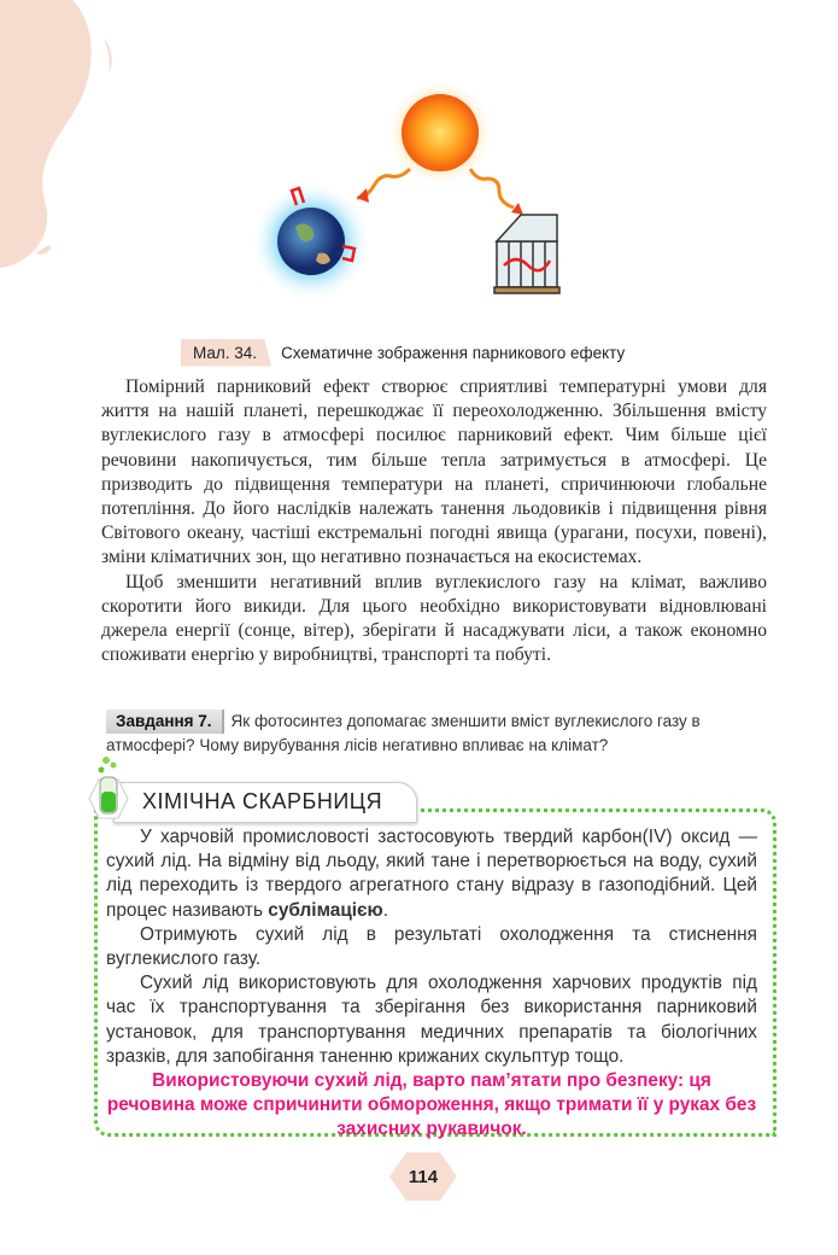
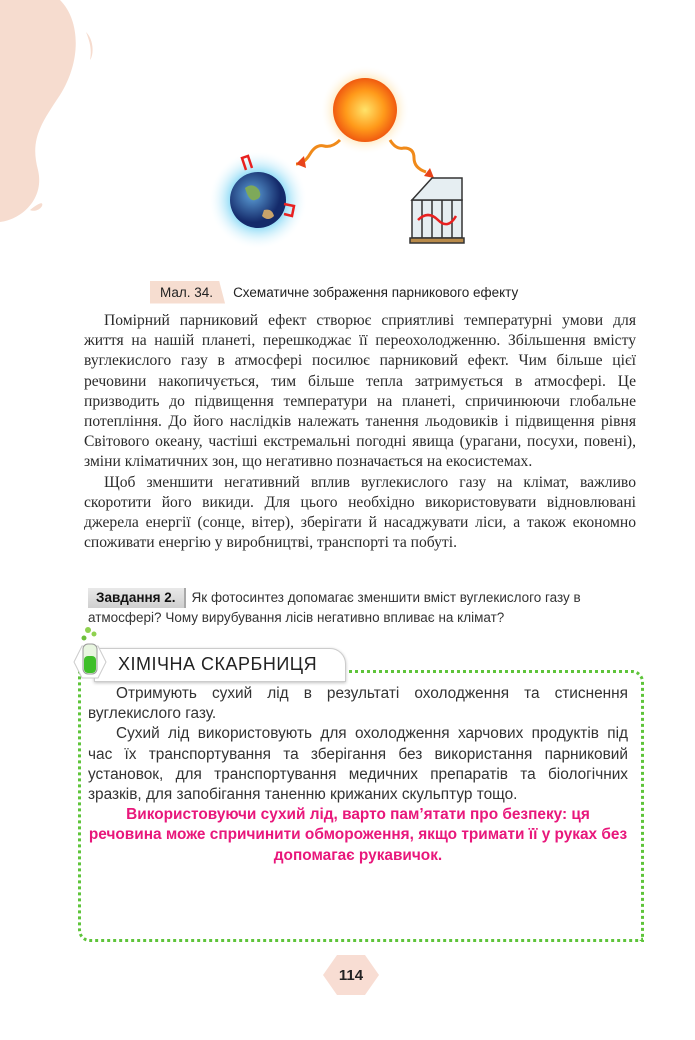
  Мал. 34.
  Схематичне зображення парникового ефекту
  Помірний парниковий ефект створює сприятливі температурні умови для життя на нашій планеті, перешкоджає її переохолодженню. Збільшення вмісту вуглекислого газу в атмосфері посилює парниковий ефект. Чим більше цієї речовини накопичується, тим більше тепла затримується в атмосфері. Це призводить до підвищення температури на планеті, спричинюючи глобальне потепління. До його наслідків належать танення льодовиків і підвищення рівня Світового океану, частіші екстремальні погодні явища (урагани, посухи, повені), зміни кліматичних зон, що негативно позначається на екосистемах.
  Щоб зменшити негативний вплив вуглекислого газу на клімат, важливо скоротити його викиди. Для цього необхідно використовувати відновлювані джерела енергії (сонце, вітер), зберігати й насаджувати ліси, а також економно споживати енергію у виробництві, транспорті та побуті.
- Завдання 7. Як фотосинтез допомагає зменшити вміст вуглекислого газу в атмосфері? Чому вирубування лісів негативно впливає на клімат?
+ Завдання 2. Як фотосинтез допомагає зменшити вміст вуглекислого газу в атмосфері? Чому вирубування лісів негативно впливає на клімат?
  ХІМІЧНА СКАРБНИЦЯ
- У харчовій промисловості застосовують твердий карбон(IV) оксид — сухий лід. На відміну від льоду, який тане і перетворюється на воду, сухий лід переходить із твердого агрегатного стану відразу в газоподібний. Цей процес називають сублімацією.
  Отримують сухий лід в результаті охолодження та стиснення вуглекислого газу.
  Сухий лід використовують для охолодження харчових продуктів під час їх транспортування та зберігання без використання парниковий установок, для транспортування медичних препаратів та біологічних зразків, для запобігання таненню крижаних скульптур тощо.
- Використовуючи сухий лід, варто пам’ятати про безпеку: ця речовина може спричинити обмороження, якщо тримати її у руках без захисних рукавичок.
+ Використовуючи сухий лід, варто пам’ятати про безпеку: ця речовина може спричинити обмороження, якщо тримати її у руках без допомагає рукавичок.
  114
